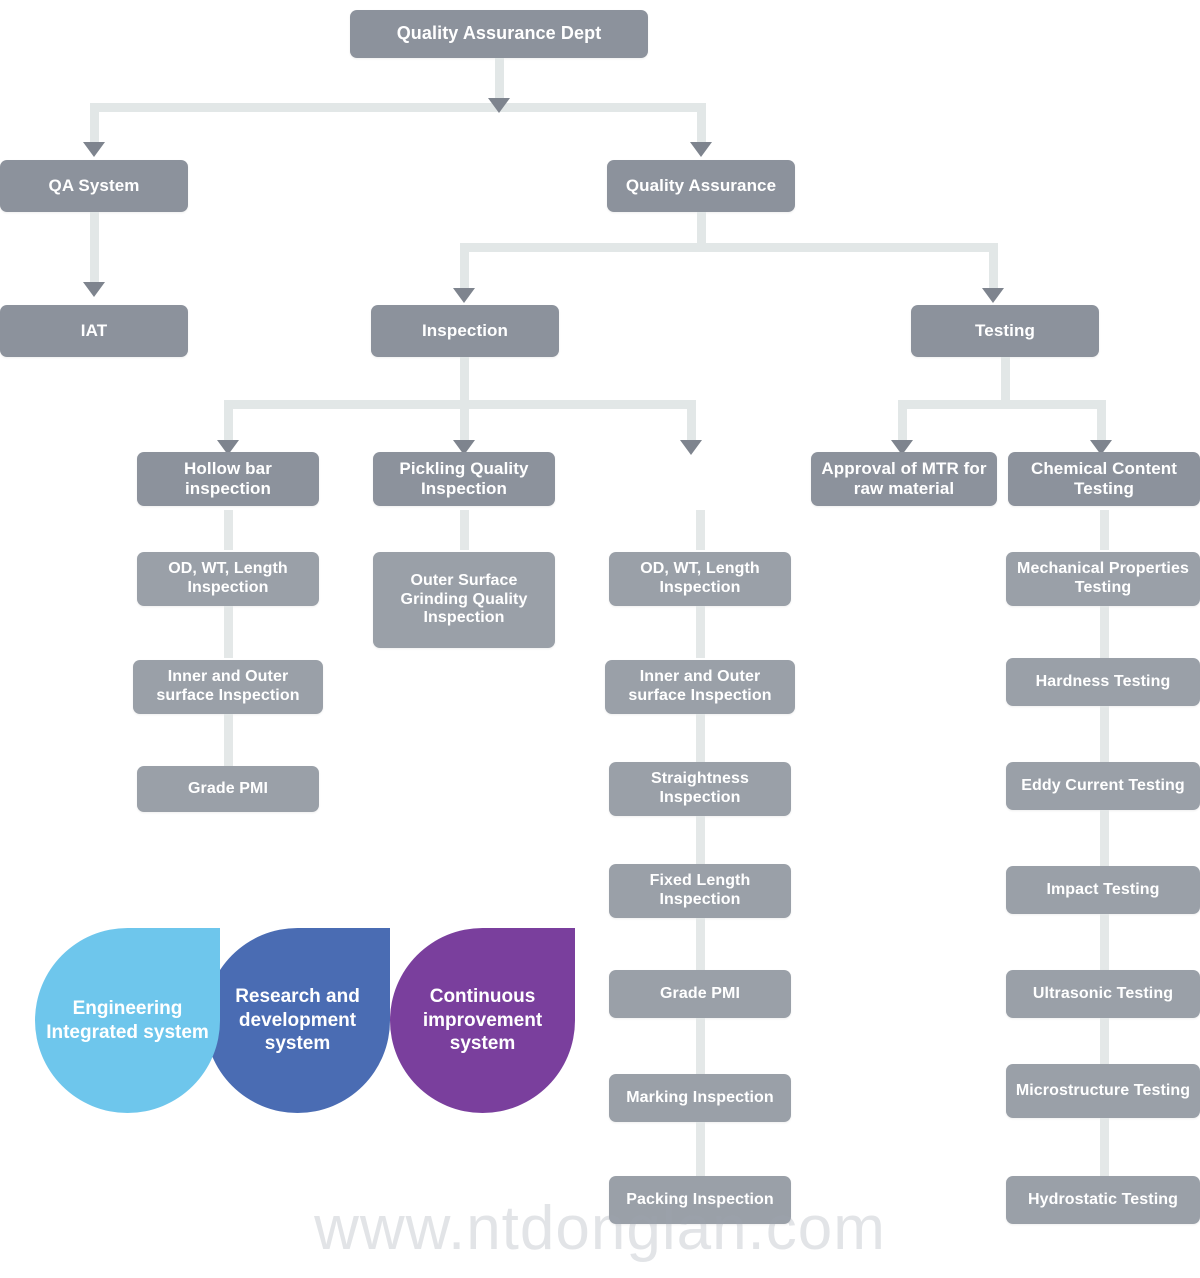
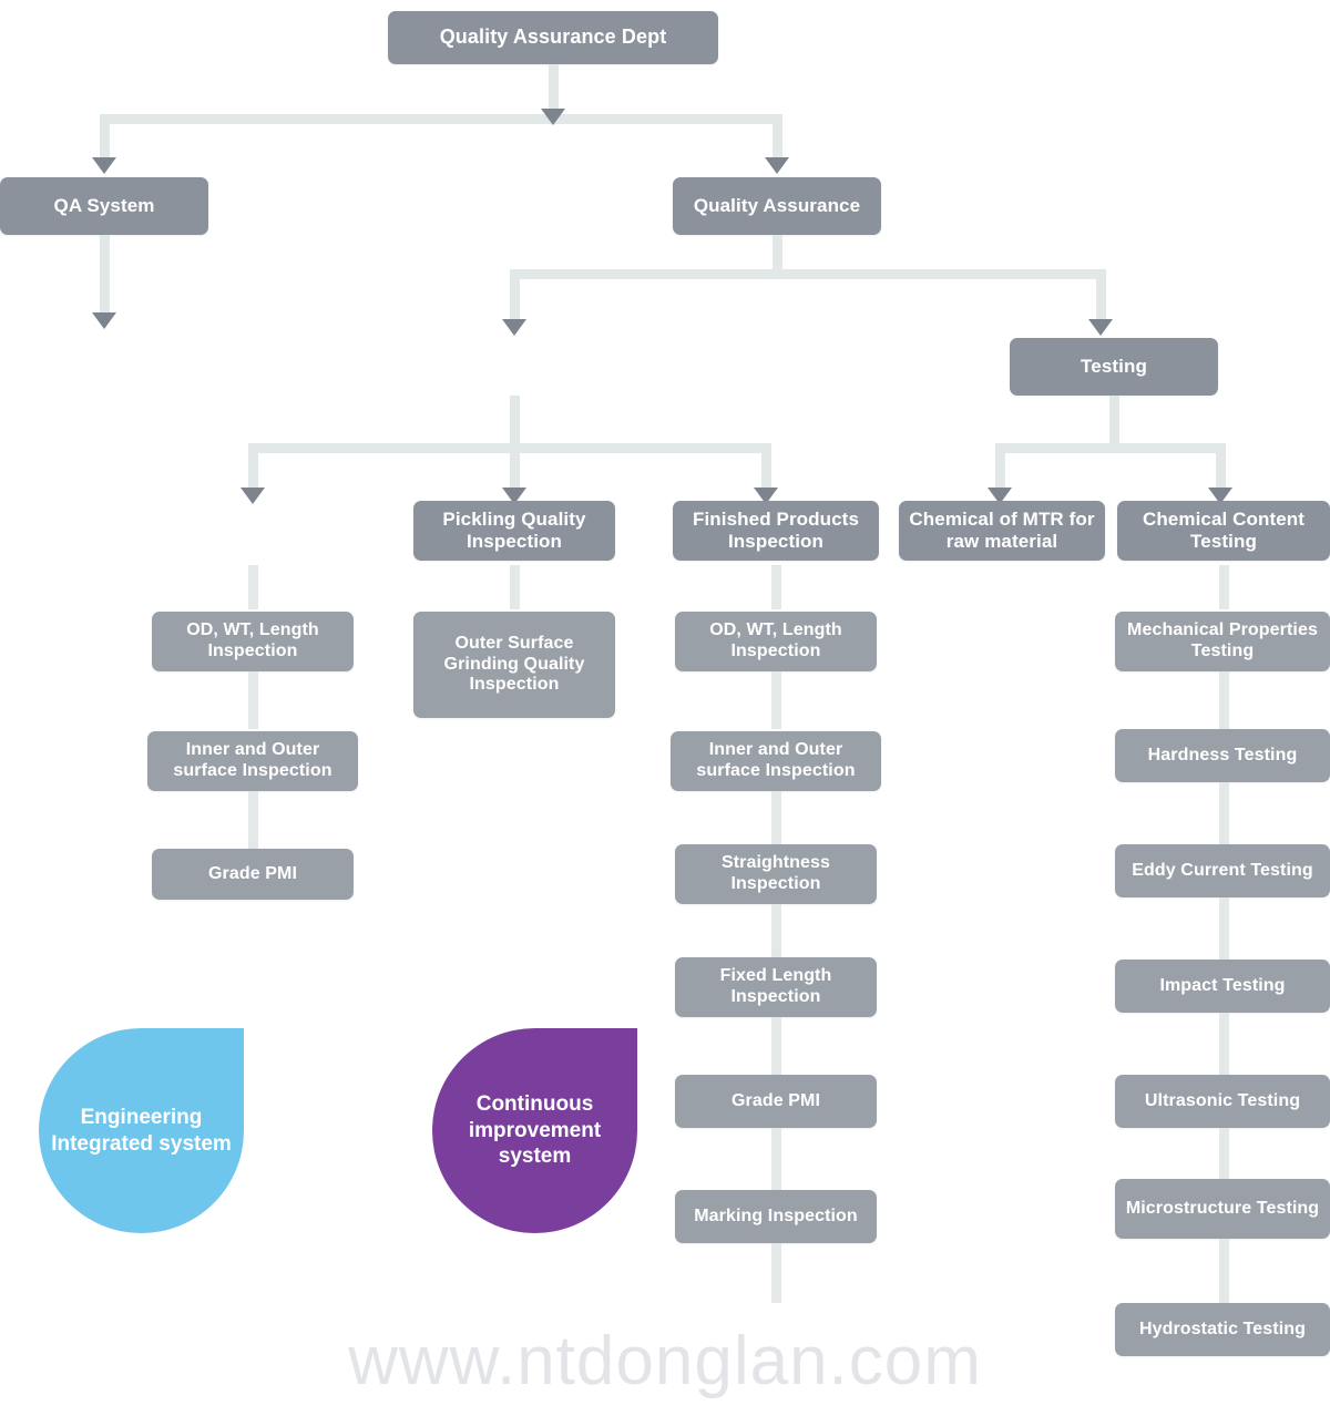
  Quality Assurance Dept
  QA System
  Quality Assurance
- IAT
- Inspection
  Testing
- Hollow bar inspection
  Pickling Quality Inspection
+ Finished Products Inspection
- Approval of MTR for raw material
+ Chemical of MTR for raw material
  Chemical Content Testing
  OD, WT, Length Inspection
  Inner and Outer surface Inspection
  Grade PMI
  Outer Surface Grinding Quality Inspection
  OD, WT, Length Inspection
  Inner and Outer surface Inspection
  Straightness Inspection
  Fixed Length Inspection
  Grade PMI
  Marking Inspection
- Packing Inspection
  Mechanical Properties Testing
  Hardness Testing
  Eddy Current Testing
  Impact Testing
  Ultrasonic Testing
  Microstructure Testing
  Hydrostatic Testing
  Continuous improvement system
- Research and development system
  Engineering Integrated system
  www.ntdonglan.com
